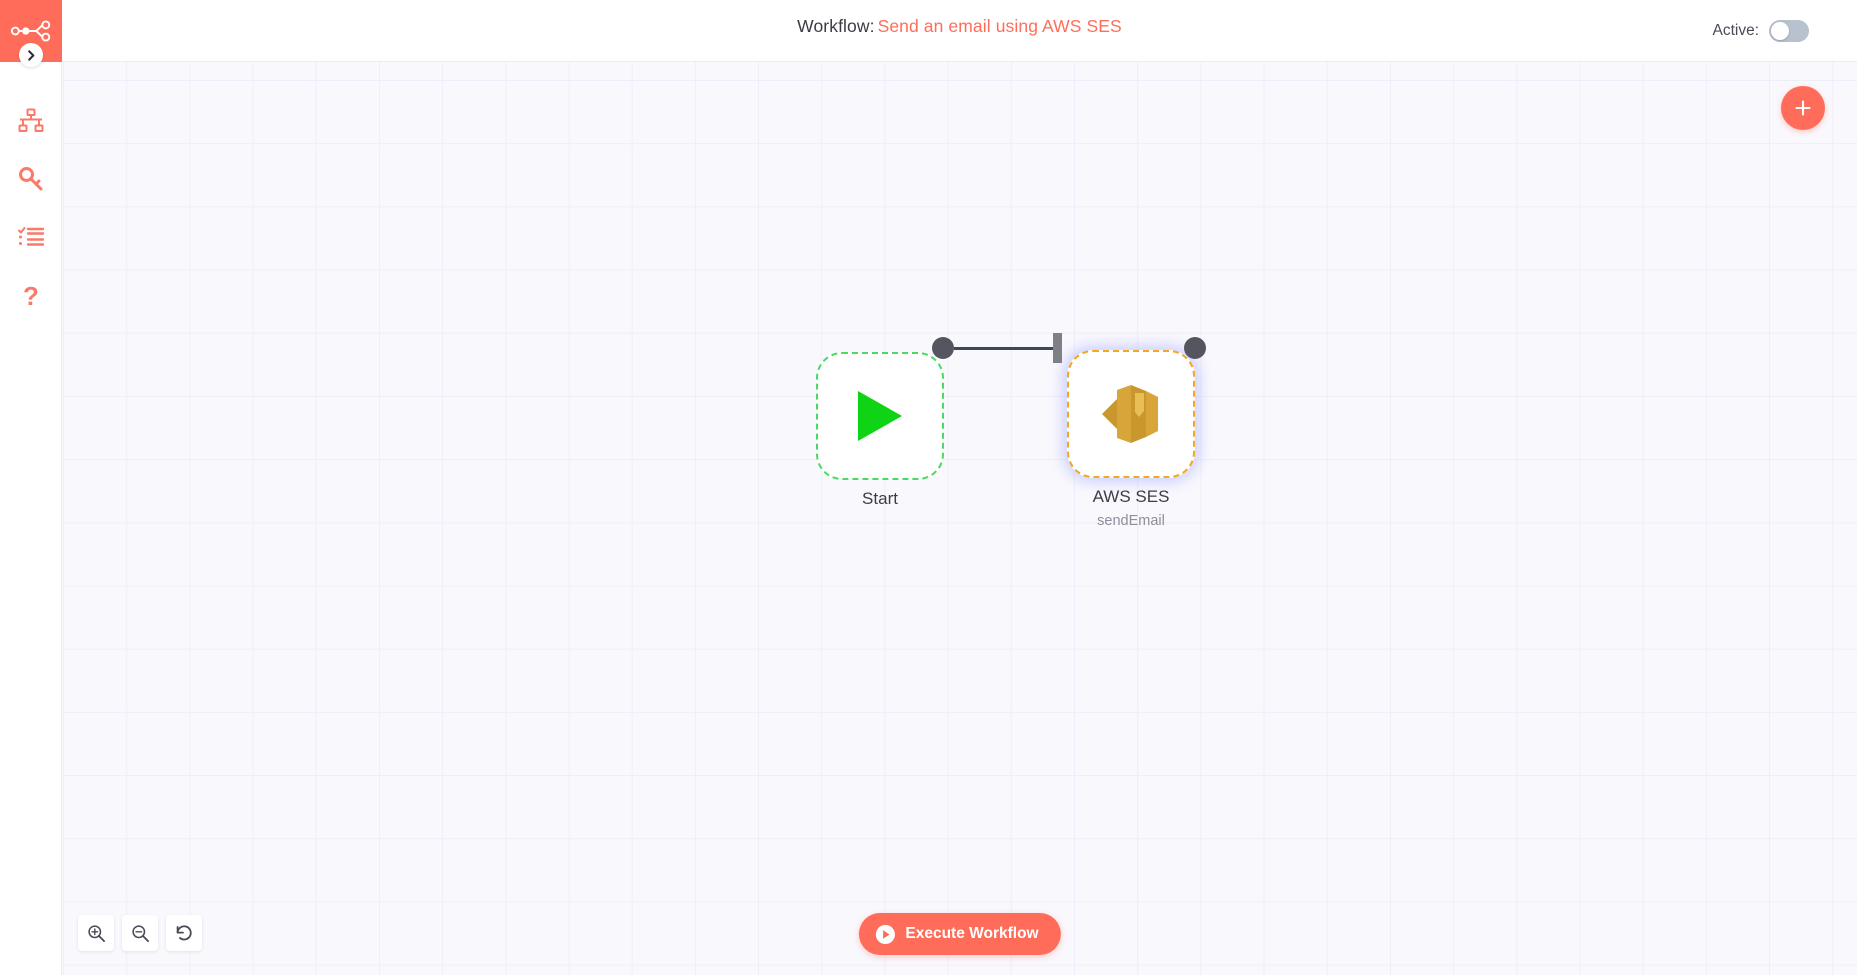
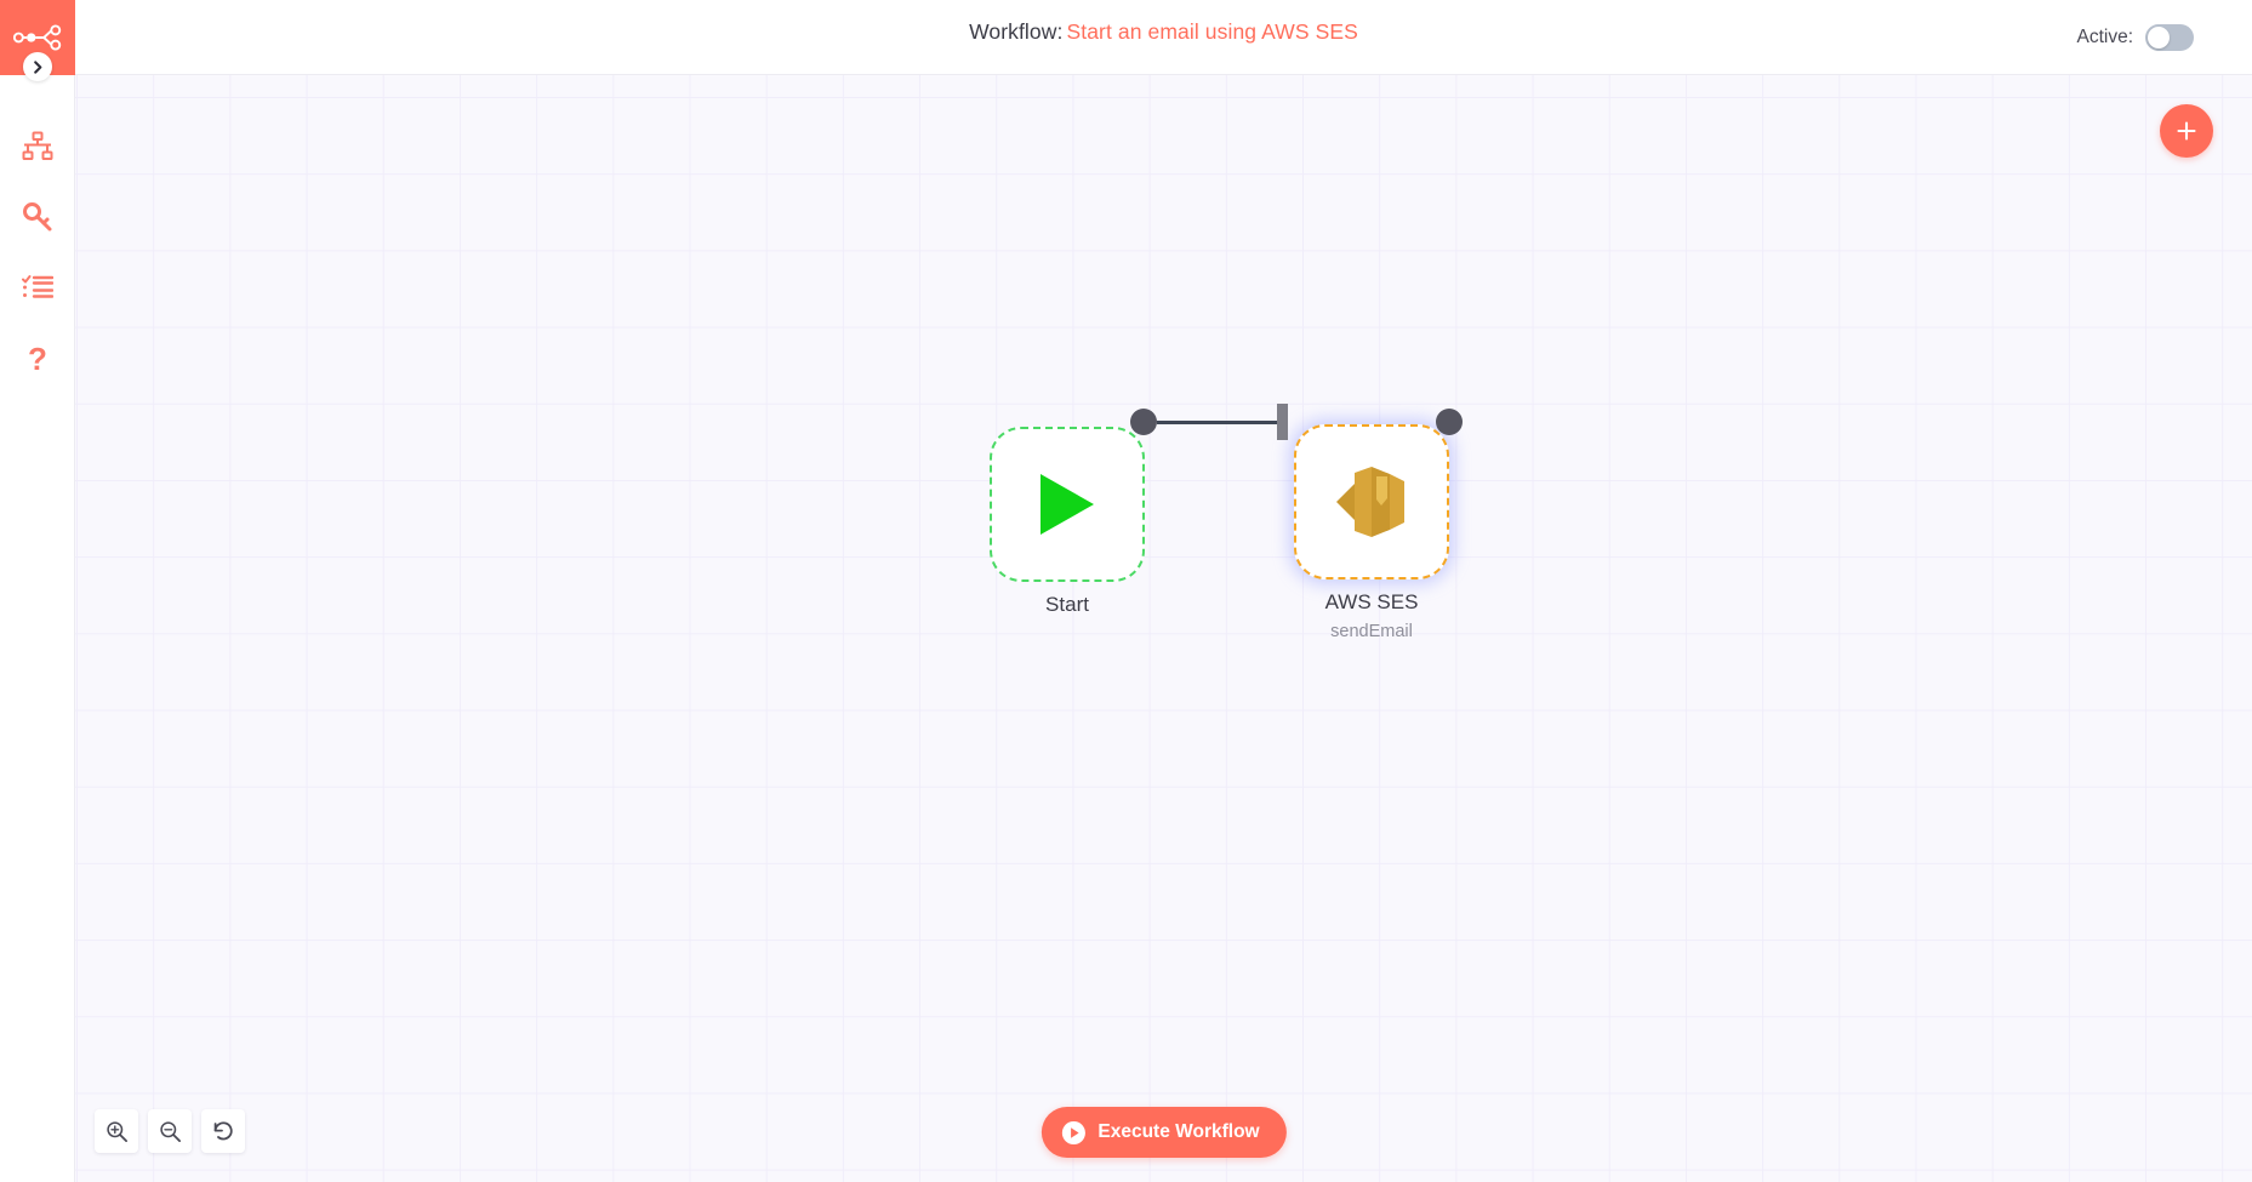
  ?
- Workflow: Send an email using AWS SES
+ Workflow: Start an email using AWS SES
  Active:
  Start
  AWS SES
  sendEmail
  Execute Workflow
